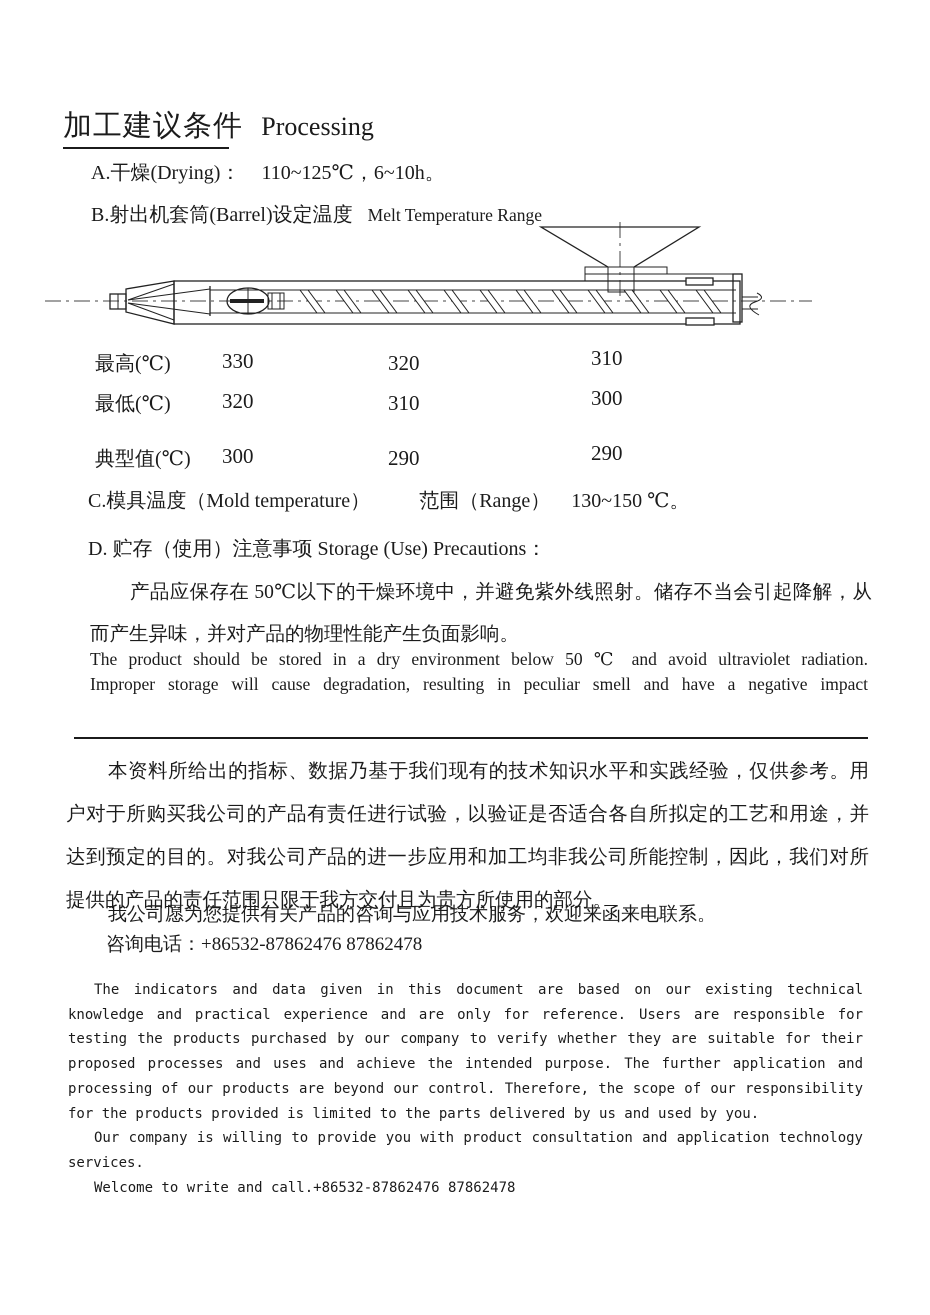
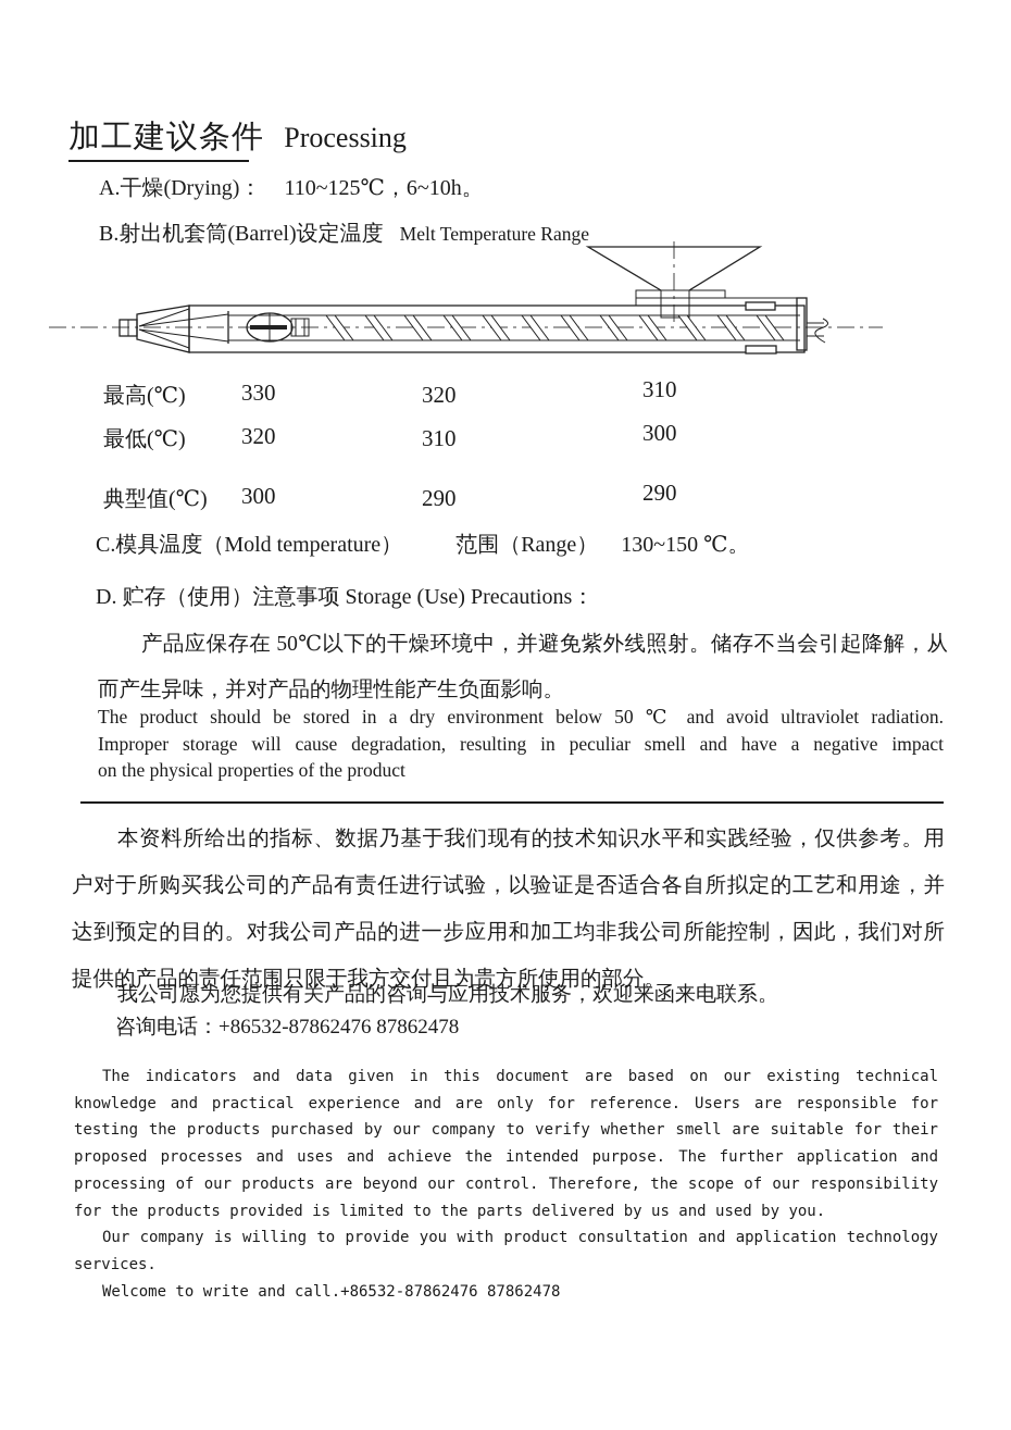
  加工建议条件 Processing
  A.干燥(Drying)： 110~125℃，6~10h。
  B.射出机套筒(Barrel)设定温度 Melt Temperature Range
  最高(℃)
  330
  320
  310
  最低(℃)
  320
  310
  300
  典型值(℃)
  300
  290
  290
  C.模具温度（Mold temperature） 范围（Range） 130~150 ℃。
  D. 贮存（使用）注意事项 Storage (Use) Precautions：
  产品应保存在 50℃以下的干燥环境中，并避免紫外线照射。储存不当会引起降解，从
  而产生异味，并对产品的物理性能产生负面影响。
  The product should be stored in a dry environment below 50 ℃ and avoid ultraviolet radiation.
  Improper storage will cause degradation, resulting in peculiar smell and have a negative impact
+ on the physical properties of the product
  本资料所给出的指标、数据乃基于我们现有的技术知识水平和实践经验，仅供参考。用
  户对于所购买我公司的产品有责任进行试验，以验证是否适合各自所拟定的工艺和用途，并
  达到预定的目的。对我公司产品的进一步应用和加工均非我公司所能控制，因此，我们对所
  提供的产品的责任范围只限于我方交付且为贵方所使用的部分。
  我公司愿为您提供有关产品的咨询与应用技术服务，欢迎来函来电联系。
  咨询电话：+86532-87862476 87862478
  The indicators and data given in this document are based on our existing technical
  knowledge and practical experience and are only for reference. Users are responsible for
- testing the products purchased by our company to verify whether they are suitable for their
+ testing the products purchased by our company to verify whether smell are suitable for their
  proposed processes and uses and achieve the intended purpose. The further application and
  processing of our products are beyond our control. Therefore, the scope of our responsibility
  for the products provided is limited to the parts delivered by us and used by you.
  Our company is willing to provide you with product consultation and application technology
  services.
  Welcome to write and call.+86532-87862476 87862478
